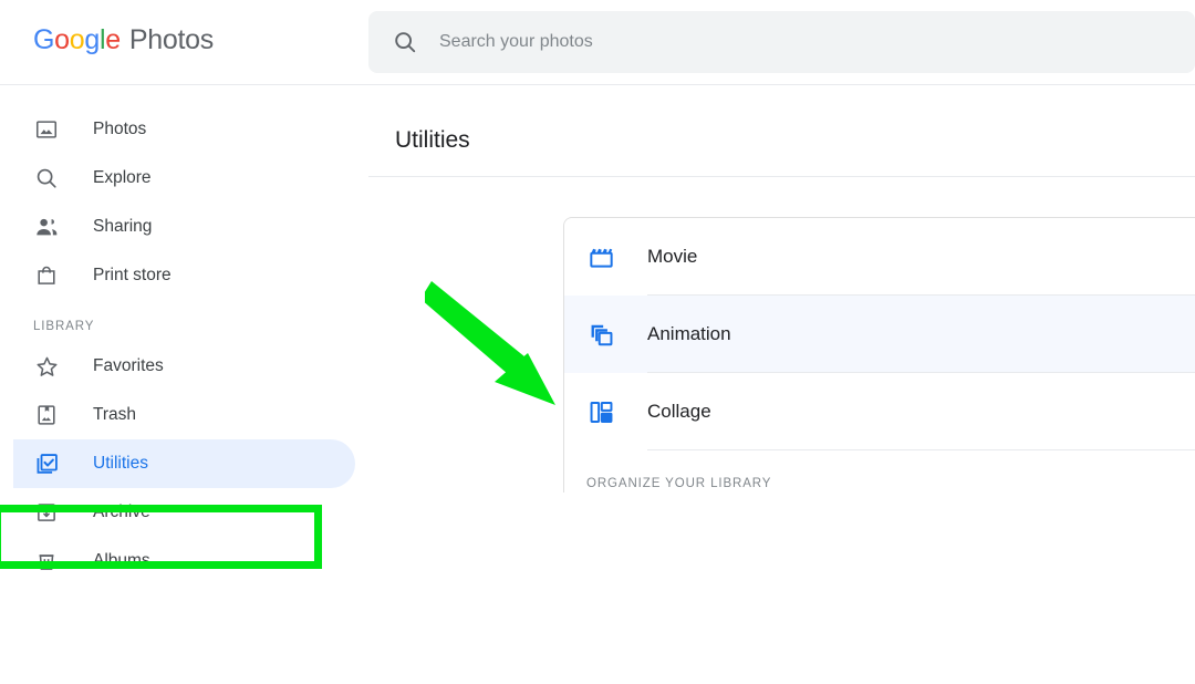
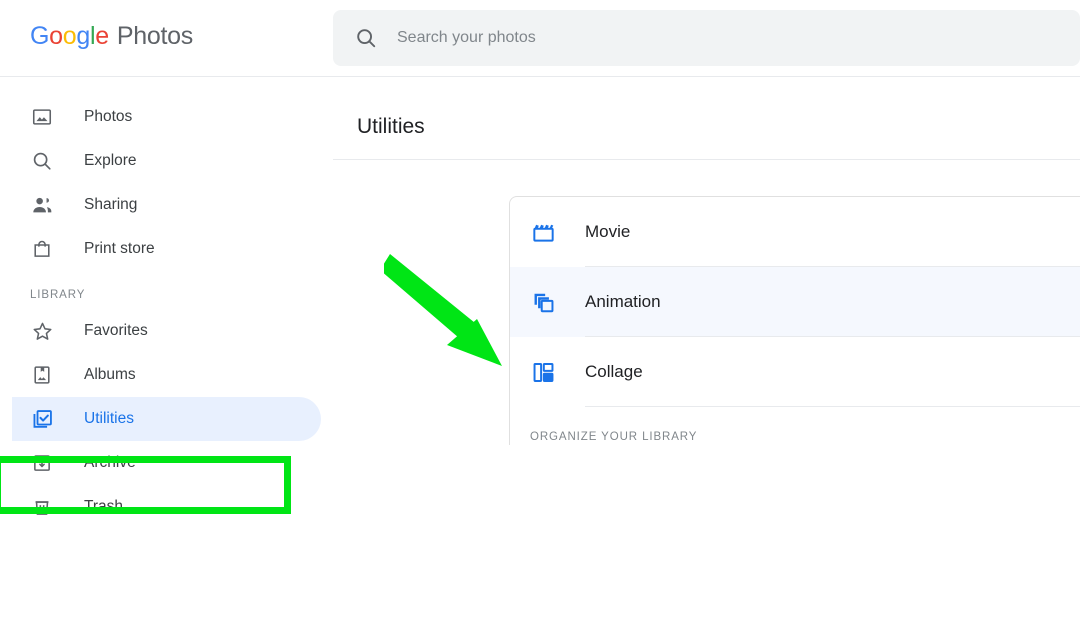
  Google Photos
  Search your photos
  Photos
  Explore
  Sharing
  Print store
  LIBRARY
  Favorites
- Trash
+ Albums
  Utilities
  Archive
- Albums
+ Trash
  Utilities
  Movie
  Animation
  Collage
  ORGANIZE YOUR LIBRARY
